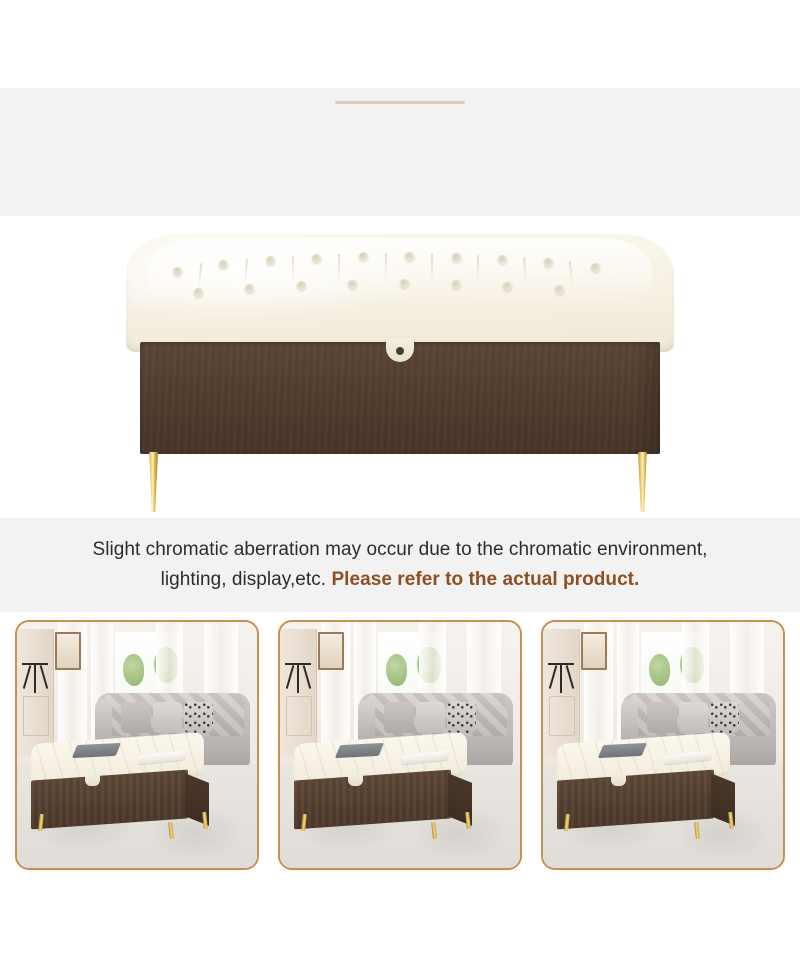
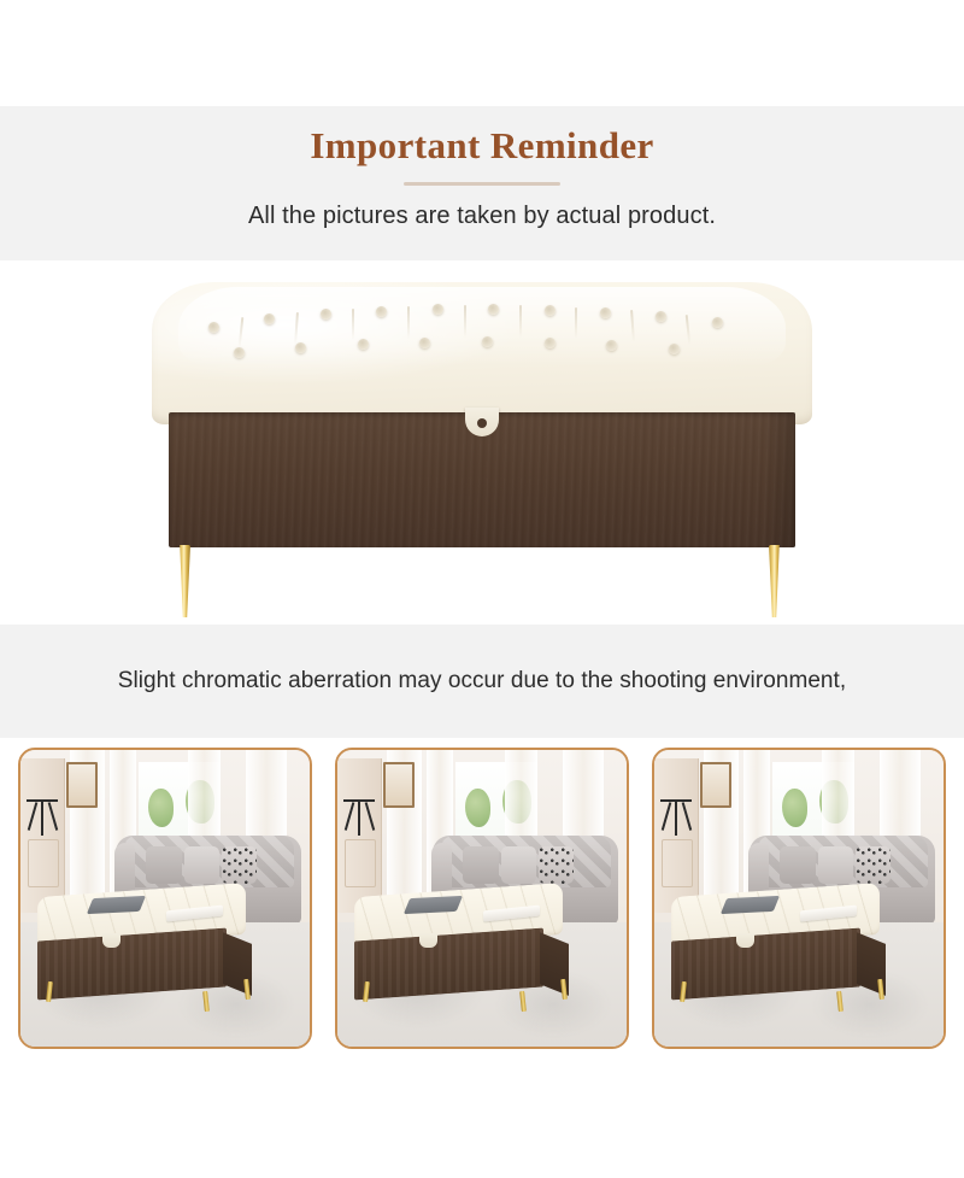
+ Important Reminder
+ All the pictures are taken by actual product.
- Slight chromatic aberration may occur due to the chromatic environment,
+ Slight chromatic aberration may occur due to the shooting environment,
- lighting, display,etc. Please refer to the actual product.
